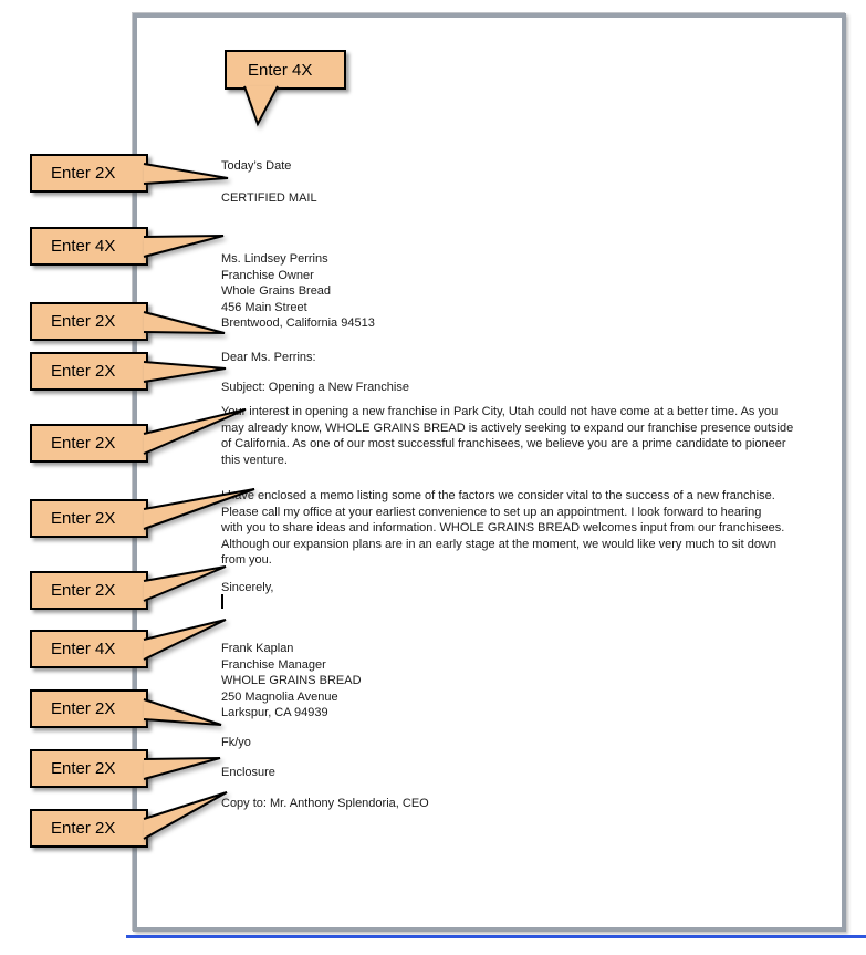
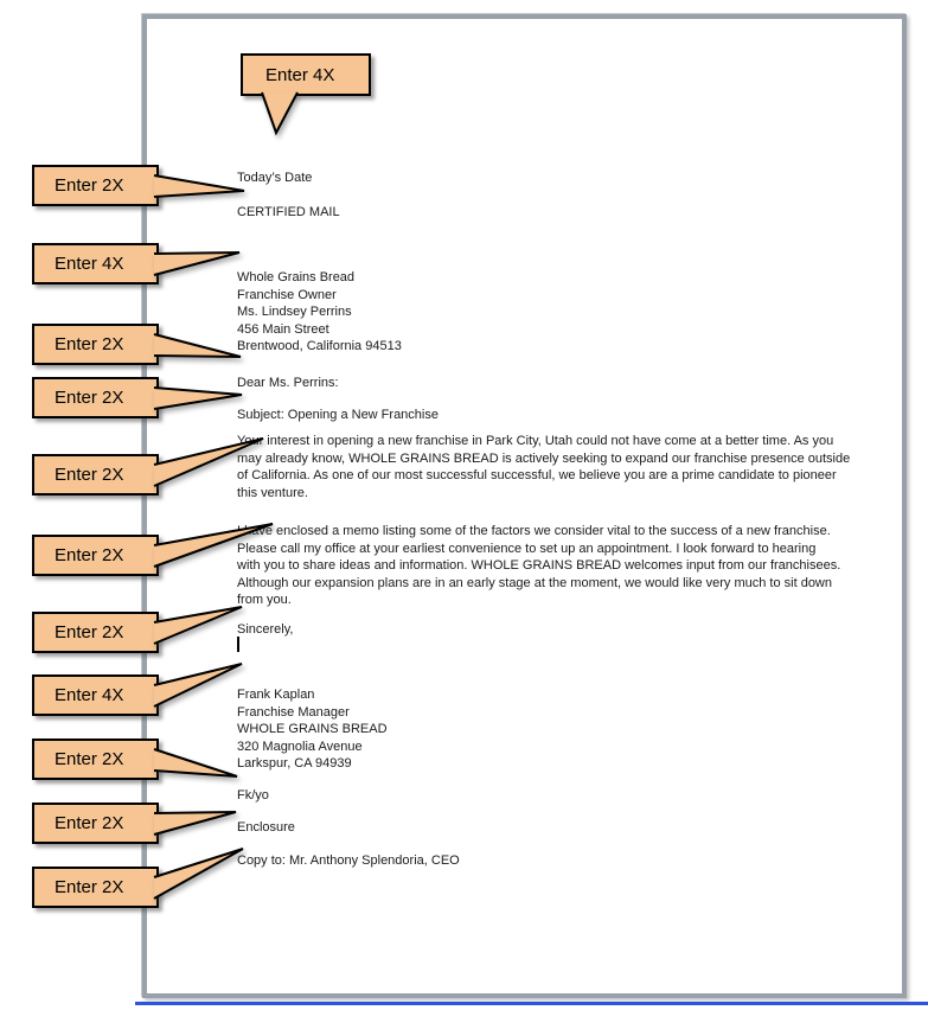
  Enter 4X
  Enter 2X
  Enter 4X
  Enter 2X
  Enter 2X
  Enter 2X
  Enter 2X
  Enter 2X
  Enter 4X
  Enter 2X
  Enter 2X
  Enter 2X
  Today’s Date
  CERTIFIED MAIL
- Ms. Lindsey Perrins
+ Whole Grains Bread
  Franchise Owner
- Whole Grains Bread
+ Ms. Lindsey Perrins
  456 Main Street
  Brentwood, California 94513
  Dear Ms. Perrins:
  Subject: Opening a New Franchise
  Yr interest in opening a new franchise in Park City, Utah could not have come at a better time. As you
  may already know, WHOLE GRAINS BREAD is actively seeking to expand our franchise presence outside
- of California. As one of our most successful franchisees, we believe you are a prime candidate to pioneer
+ of California. As one of our most successful successful, we believe you are a prime candidate to pioneer
  this venture.
  ve enclosed a memo listing some of the factors we consider vital to the success of a new franchise.
  Please call my office at your earliest convenience to set up an appointment. I look forward to hearing
  with you to share ideas and information. WHOLE GRAINS BREAD welcomes input from our franchisees.
  Although our expansion plans are in an early stage at the moment, we would like very much to sit down
  from you.
  Sincerely,
  Frank Kaplan
  Franchise Manager
  WHOLE GRAINS BREAD
- 250 Magnolia Avenue
+ 320 Magnolia Avenue
  Larkspur, CA 94939
  Fk/yo
  Enclosure
  Copy to: Mr. Anthony Splendoria, CEO
